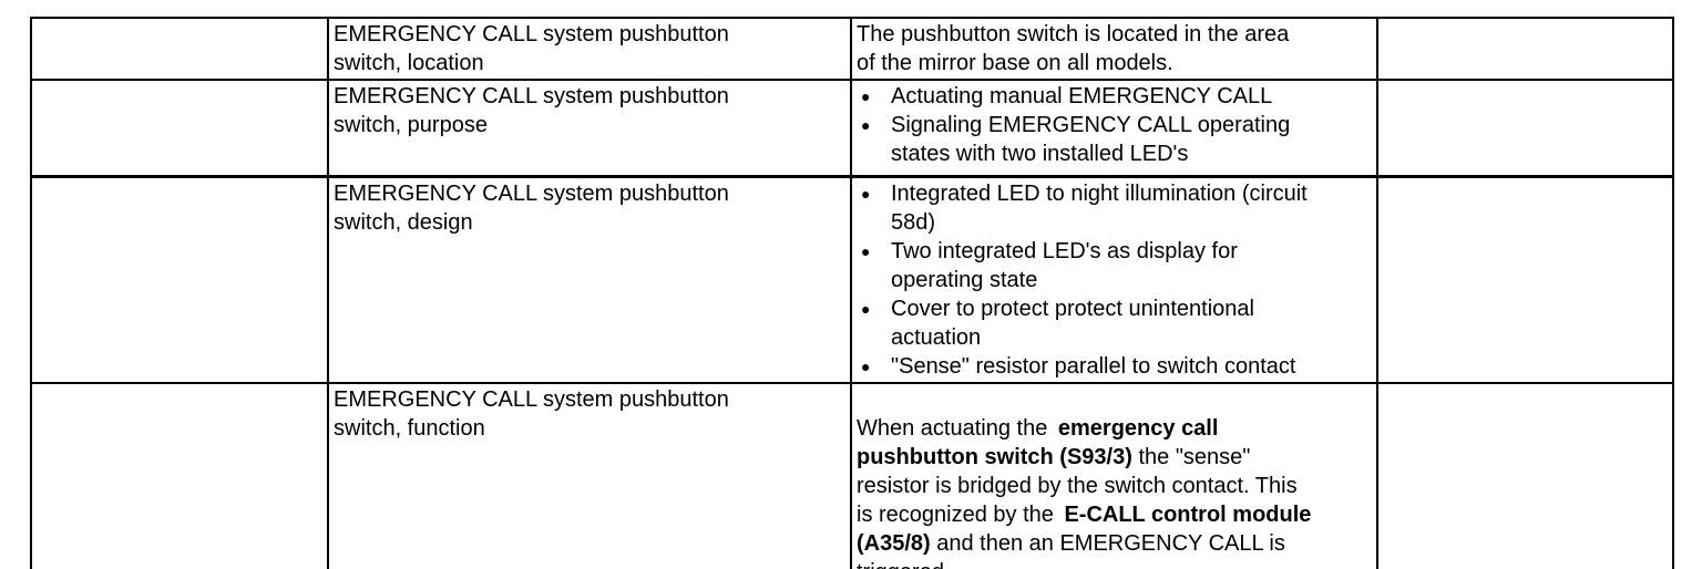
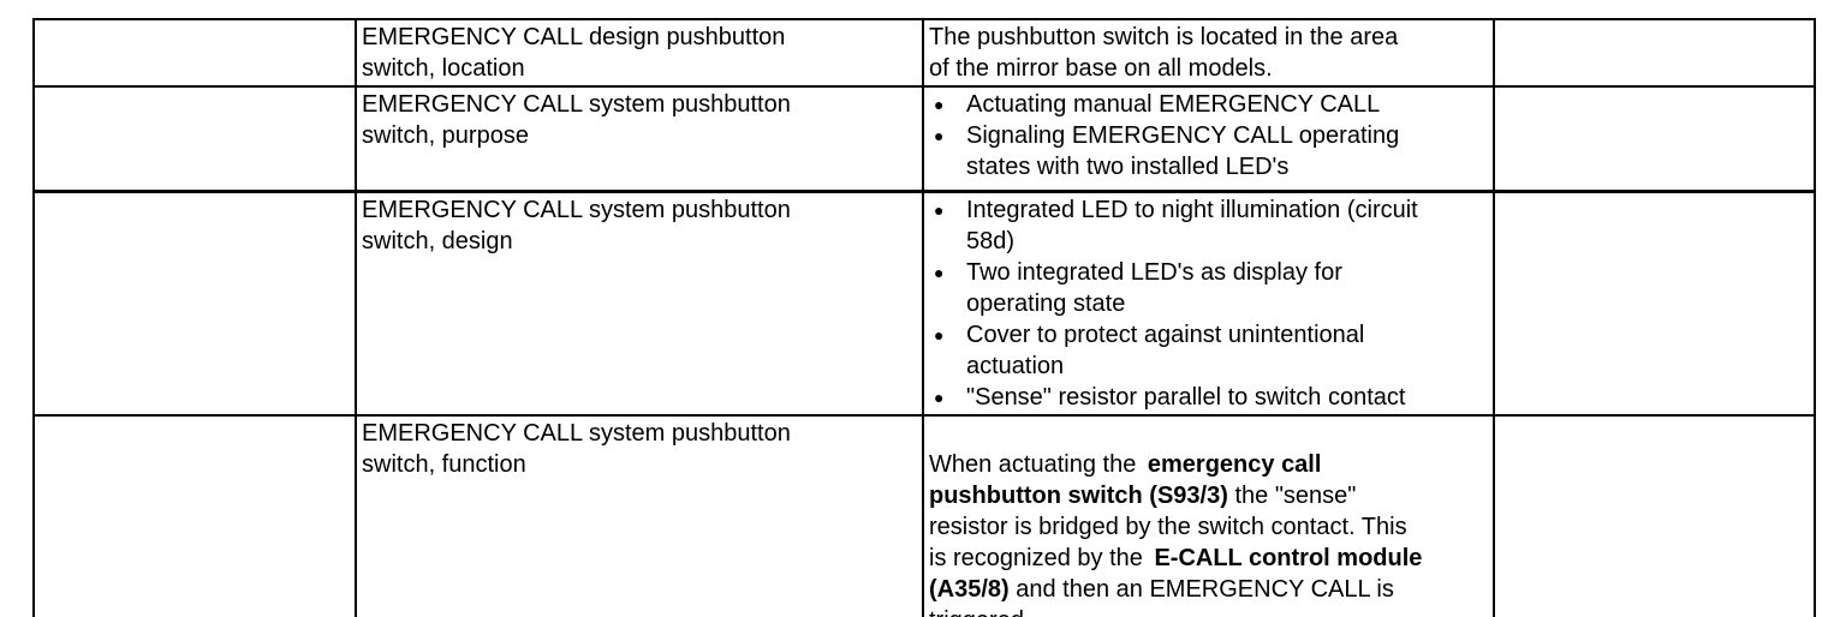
- 	EMERGENCY CALL system pushbutton switch, location	The pushbutton switch is located in the area of the mirror base on all models.
+ 	EMERGENCY CALL design pushbutton switch, location	The pushbutton switch is located in the area of the mirror base on all models.
  	EMERGENCY CALL system pushbutton switch, purpose	● Actuating manual EMERGENCY CALL ● Signaling EMERGENCY CALL operating states with two installed LED's
- 	EMERGENCY CALL system pushbutton switch, design	● Integrated LED to night illumination (circuit 58d) ● Two integrated LED's as display for operating state ● Cover to protect protect unintentional actuation ● "Sense" resistor parallel to switch contact
+ 	EMERGENCY CALL system pushbutton switch, design	● Integrated LED to night illumination (circuit 58d) ● Two integrated LED's as display for operating state ● Cover to protect against unintentional actuation ● "Sense" resistor parallel to switch contact
  	EMERGENCY CALL system pushbutton switch, function	When actuating the emergency call pushbutton switch (S93/3) the "sense" resistor is bridged by the switch contact. This is recognized by the E-CALL control module (A35/8) and then an EMERGENCY CALL is
